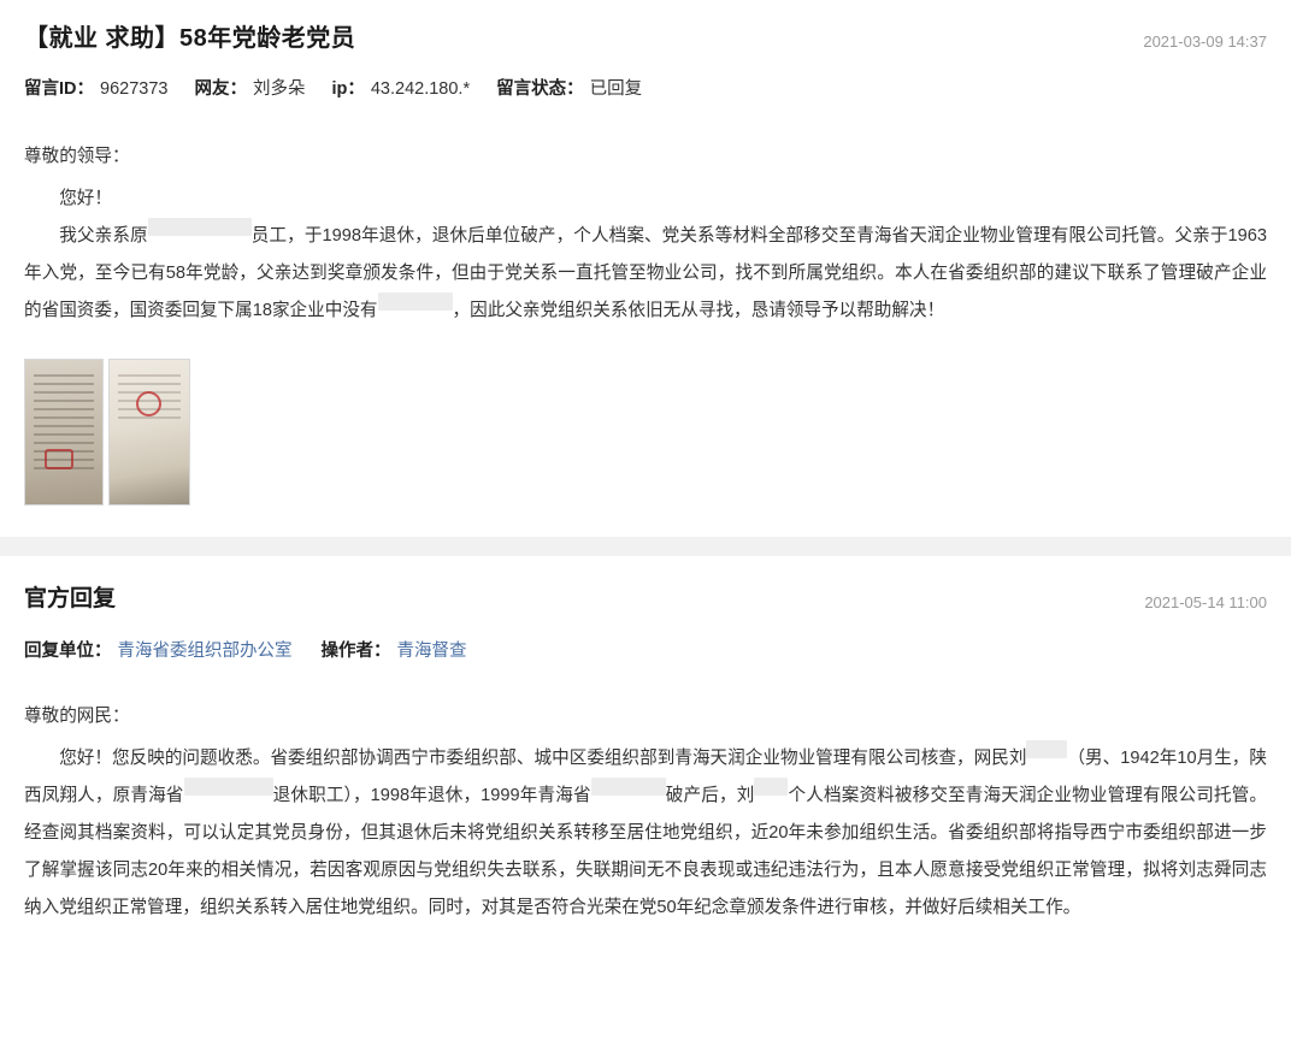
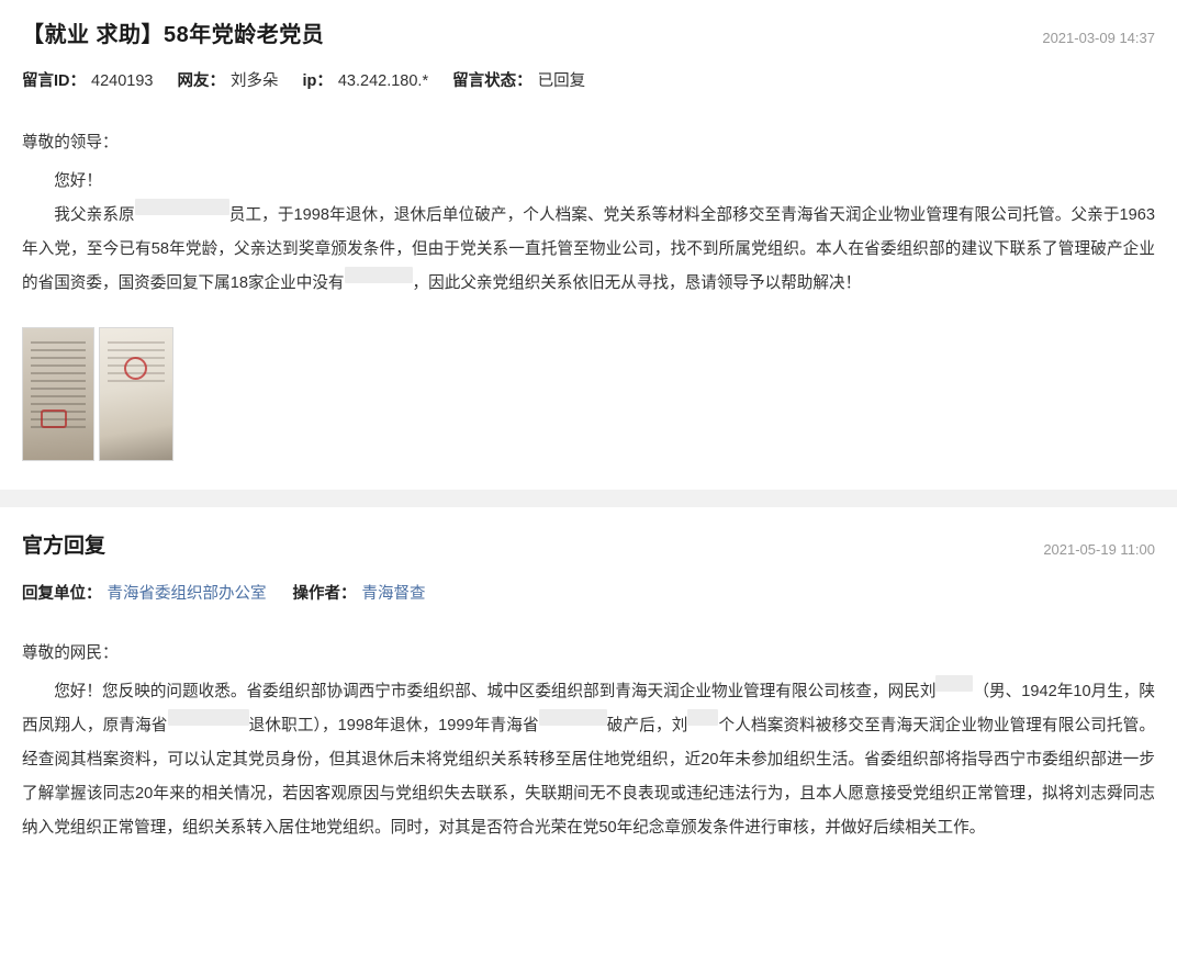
  【就业 求助】58年党龄老党员
  2021-03-09 14:37
- 留言ID： 9627373
+ 留言ID： 4240193
  网友： 刘多朵
  ip： 43.242.180.*
  留言状态： 已回复
  尊敬的领导：
  您好！
  我父亲系原 员工，于1998年退休，退休后单位破产，个人档案、党关系等材料全部移交至青海省天润企业物业管理有限公司托管。父亲于1963年入党，至今已有58年党龄，父亲达到奖章颁发条件，但由于党关系一直托管至物业公司，找不到所属党组织。本人在省委组织部的建议下联系了管理破产企业的省国资委，国资委回复下属18家企业中没有 ，因此父亲党组织关系依旧无从寻找，恳请领导予以帮助解决！
  官方回复
- 2021-05-14 11:00
+ 2021-05-19 11:00
  回复单位： 青海省委组织部办公室
  操作者： 青海督查
  尊敬的网民：
  您好！您反映的问题收悉。省委组织部协调西宁市委组织部、城中区委组织部到青海天润企业物业管理有限公司核查，网民刘 （男、1942年10月生，陕西凤翔人，原青海省 退休职工），1998年退休，1999年青海省 破产后，刘 个人档案资料被移交至青海天润企业物业管理有限公司托管。经查阅其档案资料，可以认定其党员身份，但其退休后未将党组织关系转移至居住地党组织，近20年未参加组织生活。省委组织部将指导西宁市委组织部进一步了解掌握该同志20年来的相关情况，若因客观原因与党组织失去联系，失联期间无不良表现或违纪违法行为，且本人愿意接受党组织正常管理，拟将刘志舜同志纳入党组织正常管理，组织关系转入居住地党组织。同时，对其是否符合光荣在党50年纪念章颁发条件进行审核，并做好后续相关工作。
